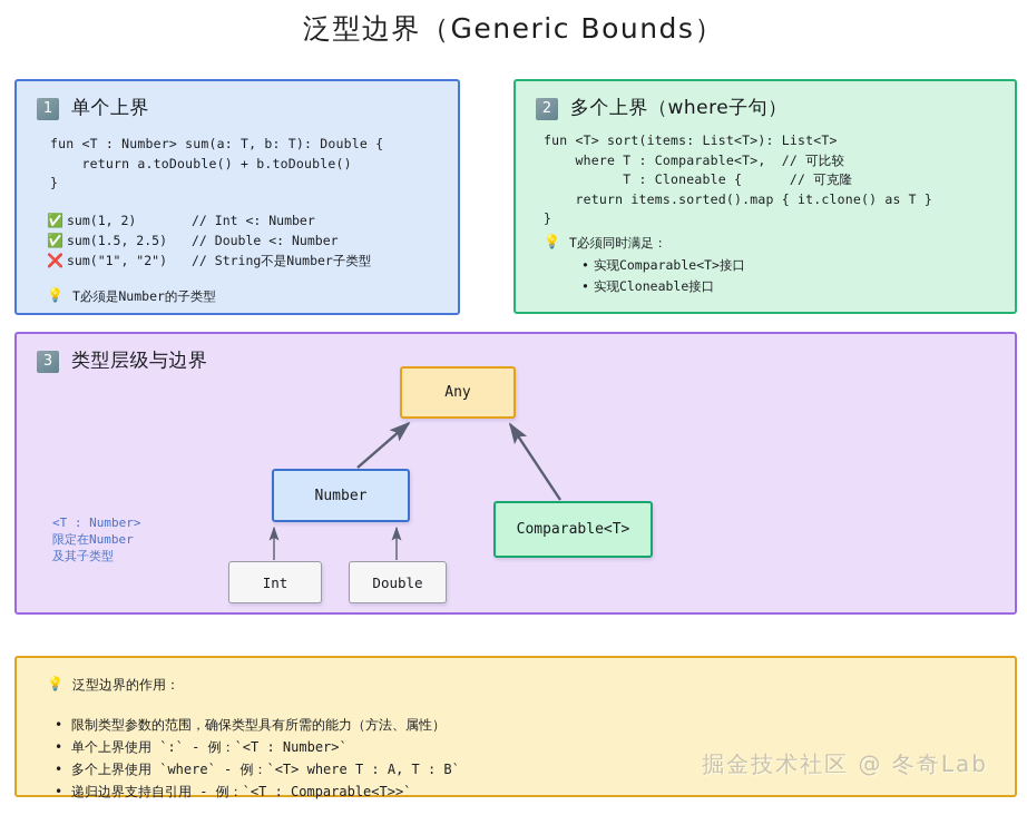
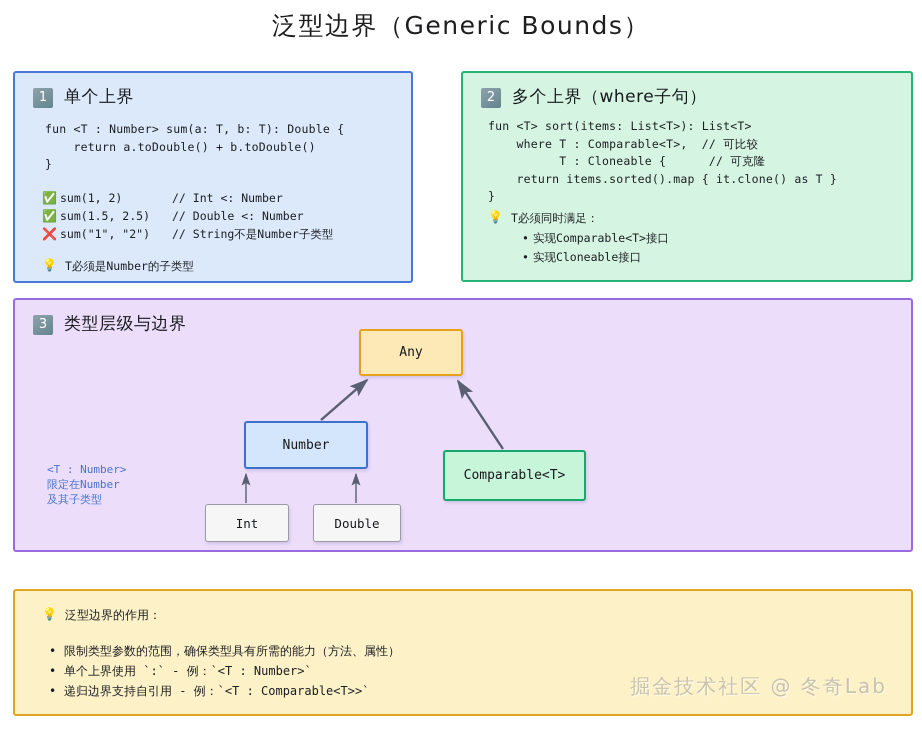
  泛型边界（Generic Bounds）
  1
  单个上界
  fun <T : Number> sum(a: T, b: T): Double {
  return a.toDouble() + b.toDouble()
  }
  ✅
  sum(1, 2)
  // Int <: Number
  ✅
  sum(1.5, 2.5)
  // Double <: Number
  ❌
  sum("1", "2")
  // String不是Number子类型
  💡
  T必须是Number的子类型
  2
  多个上界（where子句）
  fun <T> sort(items: List<T>): List<T>
  where T : Comparable<T>, // 可比较
  T : Cloneable { // 可克隆
  return items.sorted().map { it.clone() as T }
  }
  💡
  T必须同时满足：
  实现Comparable<T>接口
  实现Cloneable接口
  3
  类型层级与边界
  Any
  Number
  Comparable<T>
  Int
  Double
  <T : Number>
  限定在Number
  及其子类型
  💡
  泛型边界的作用：
  限制类型参数的范围，确保类型具有所需的能力（方法、属性）
  单个上界使用 `:` - 例：`<T : Number>`
- 多个上界使用 `where` - 例：`<T> where T : A, T : B`
  递归边界支持自引用 - 例：`<T : Comparable<T>>`
  掘金技术社区 @ 冬奇Lab
